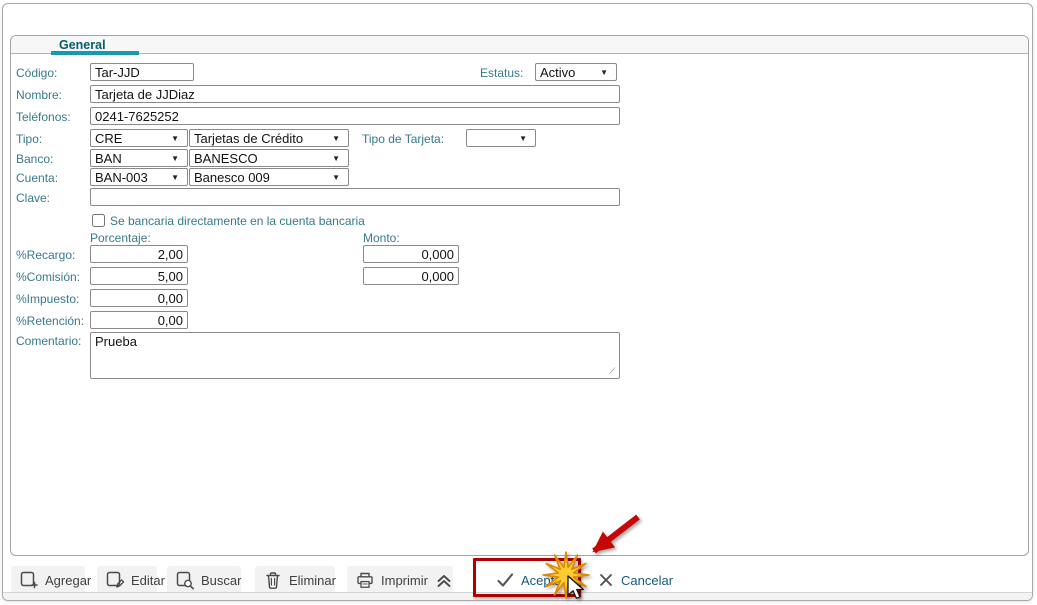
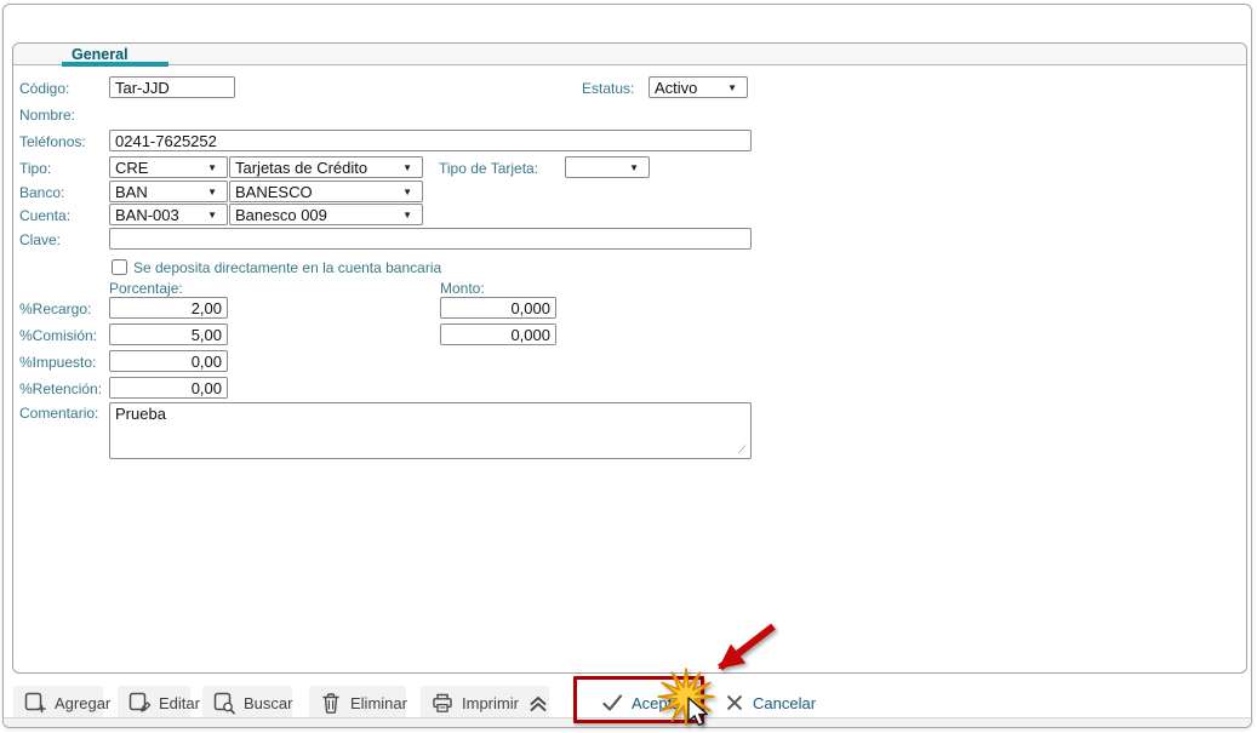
  General
  Código:
  Tar-JJD
  Estatus:
  Activo
  ▼
  Nombre:
- Tarjeta de JJDiaz
  Teléfonos:
  0241-7625252
  Tipo:
  CRE
  ▼
  Tarjetas de Crédito
  ▼
  Tipo de Tarjeta:
  ▼
  Banco:
  BAN
  ▼
  BANESCO
  ▼
  Cuenta:
  BAN-003
  ▼
  Banesco 009
  ▼
  Clave:
- Se bancaria directamente en la cuenta bancaria
+ Se deposita directamente en la cuenta bancaria
  Porcentaje:
  Monto:
  %Recargo:
  2,00
  0,000
  %Comisión:
  5,00
  0,000
  %Impuesto:
  0,00
  %Retención:
  0,00
  Comentario:
  Prueba
  ⟋
  Agregar
  Editar
  Buscar
  Eliminar
  Imprimir
  Acept
  Cancelar
